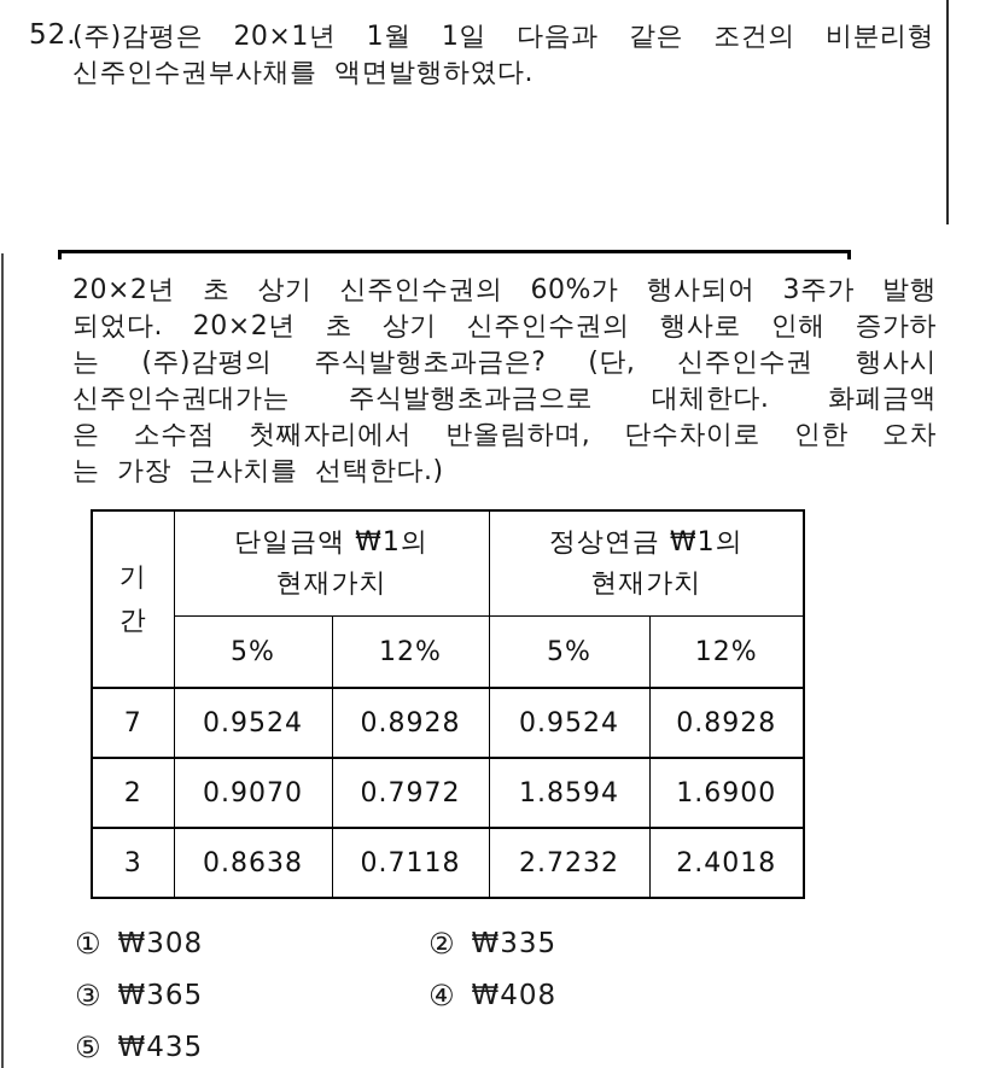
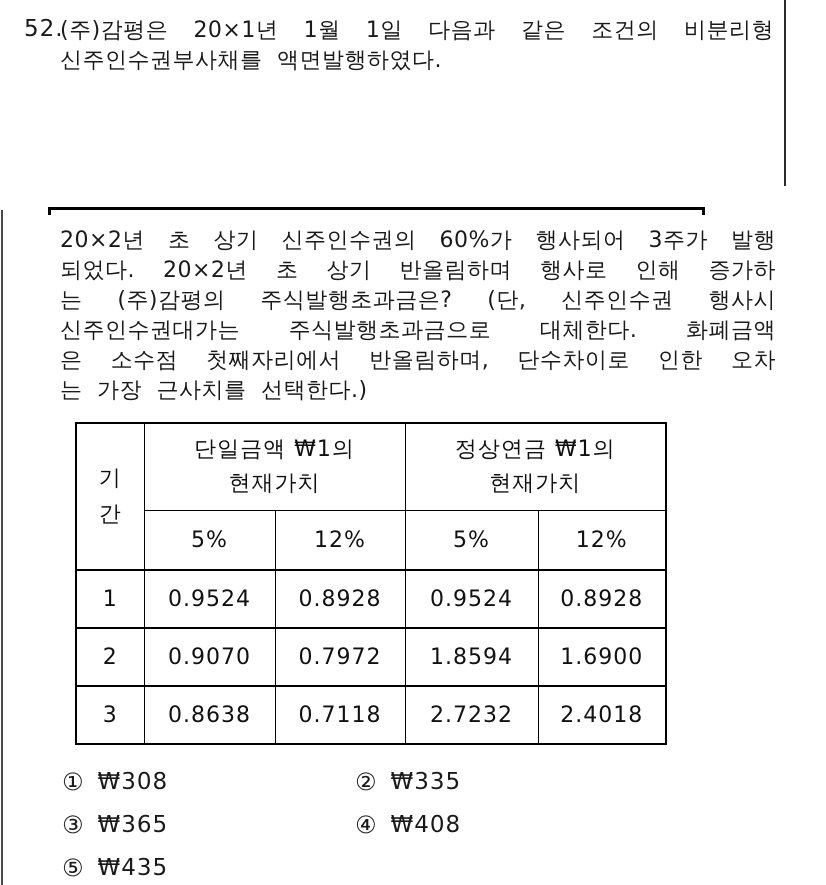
  52.
  (주)감평은 20×1년 1월 1일 다음과 같은 조건의 비분리형
  신주인수권부사채를 액면발행하였다.
  20×2년 초 상기 신주인수권의 60%가 행사되어 3주가 발행
- 되었다. 20×2년 초 상기 신주인수권의 행사로 인해 증가하
+ 되었다. 20×2년 초 상기 반올림하며 행사로 인해 증가하
  는 (주)감평의 주식발행초과금은? (단, 신주인수권 행사시
  신주인수권대가는 주식발행초과금으로 대체한다. 화폐금액
  은 소수점 첫째자리에서 반올림하며, 단수차이로 인한 오차
  는 가장 근사치를 선택한다.)
  기 간	단일금액 ₩1의 현재가치	정상연금 ₩1의 현재가치
  5%	12%	5%	12%
- 7	0.9524	0.8928	0.9524	0.8928
+ 1	0.9524	0.8928	0.9524	0.8928
  2	0.9070	0.7972	1.8594	1.6900
  3	0.8638	0.7118	2.7232	2.4018
  ①
  ₩308
  ②
  ₩335
  ③
  ₩365
  ④
  ₩408
  ⑤
  ₩435
